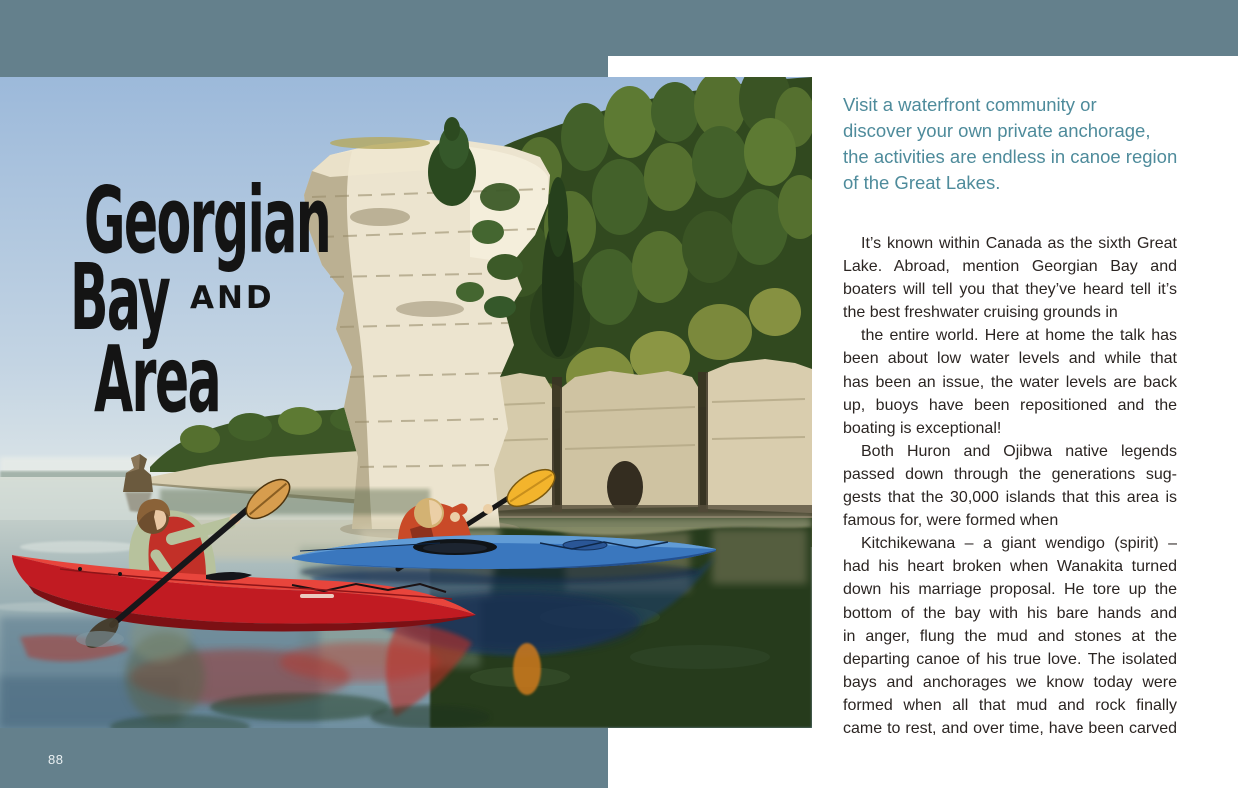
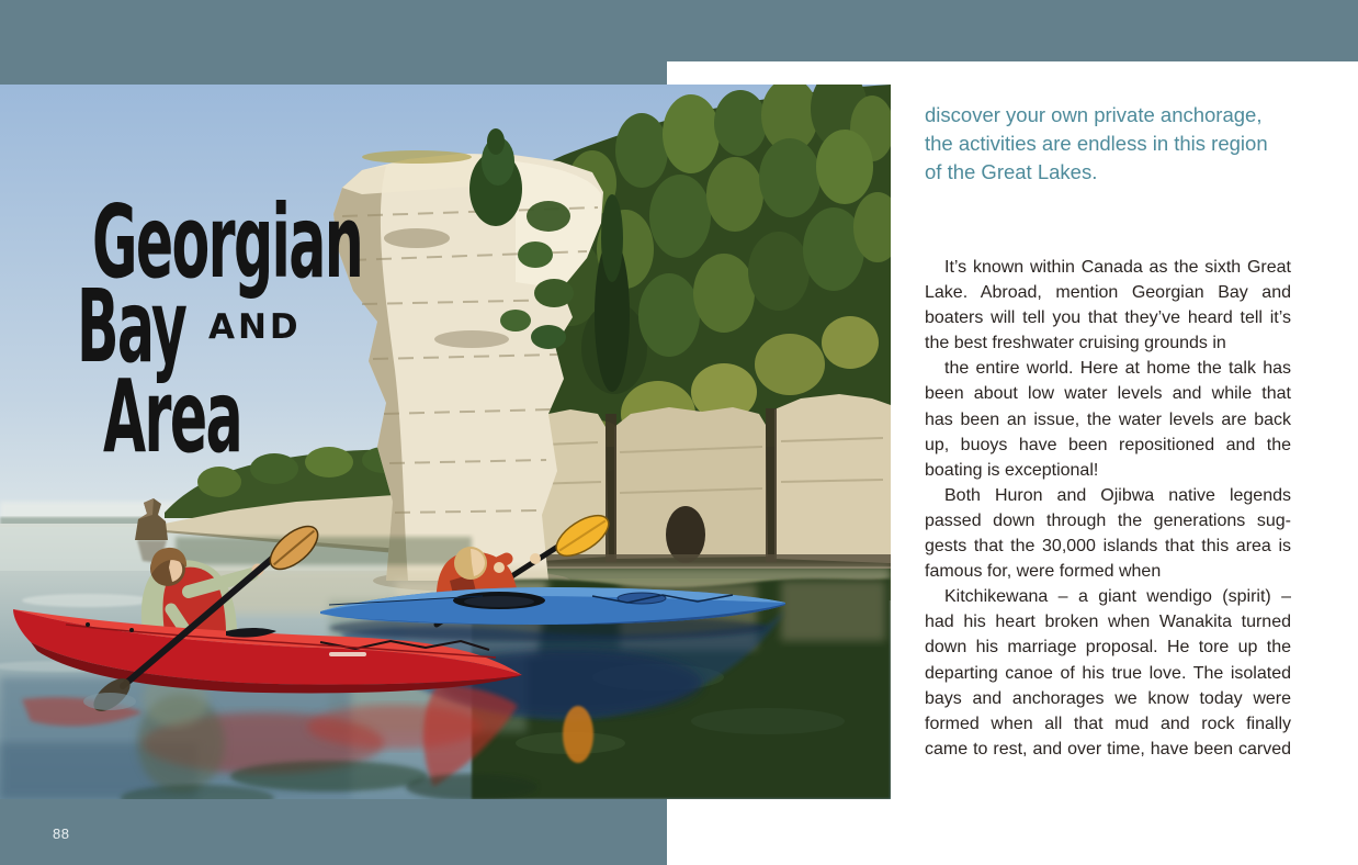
  Georgian
  Bay
  AND
  Area
  88
- Visit a waterfront community or
  discover your own private anchorage,
- the activities are endless in canoe region
+ the activities are endless in this region
  of the Great Lakes.
  It’s known within Canada as the sixth Great
  Lake. Abroad, mention Georgian Bay and
  boaters will tell you that they’ve heard tell it’s
  the best freshwater cruising grounds in
  the entire world. Here at home the talk has
  been about low water levels and while that
  has been an issue, the water levels are back
  up, buoys have been repositioned and the
  boating is exceptional!
  Both Huron and Ojibwa native legends
  passed down through the generations sug-
  gests that the 30,000 islands that this area is
  famous for, were formed when
  Kitchikewana – a giant wendigo (spirit) –
  had his heart broken when Wanakita turned
  down his marriage proposal. He tore up the
- bottom of the bay with his bare hands and
- in anger, flung the mud and stones at the
  departing canoe of his true love. The isolated
  bays and anchorages we know today were
  formed when all that mud and rock finally
  came to rest, and over time, have been carved
